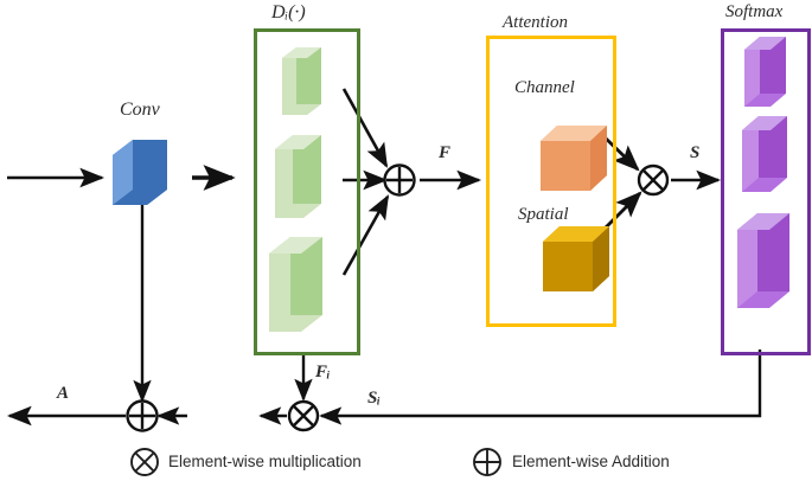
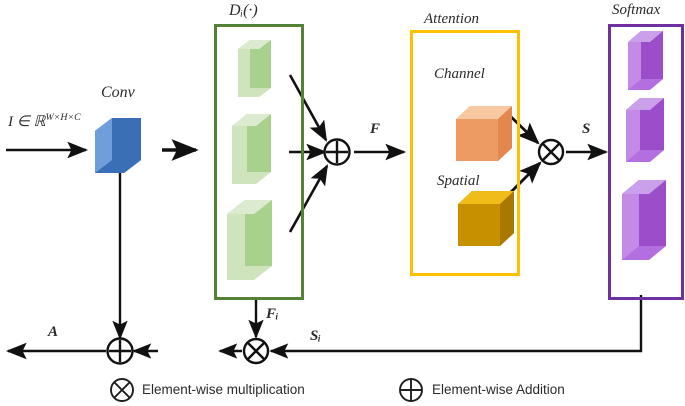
+ I ∈ ℝW×H×C
  Conv
  Dᵢ(·)
  Attention
  Channel
  Spatial
  Softmax
  F
  S
  Fᵢ
  Sᵢ
  A
  Element-wise multiplication
  Element-wise Addition
